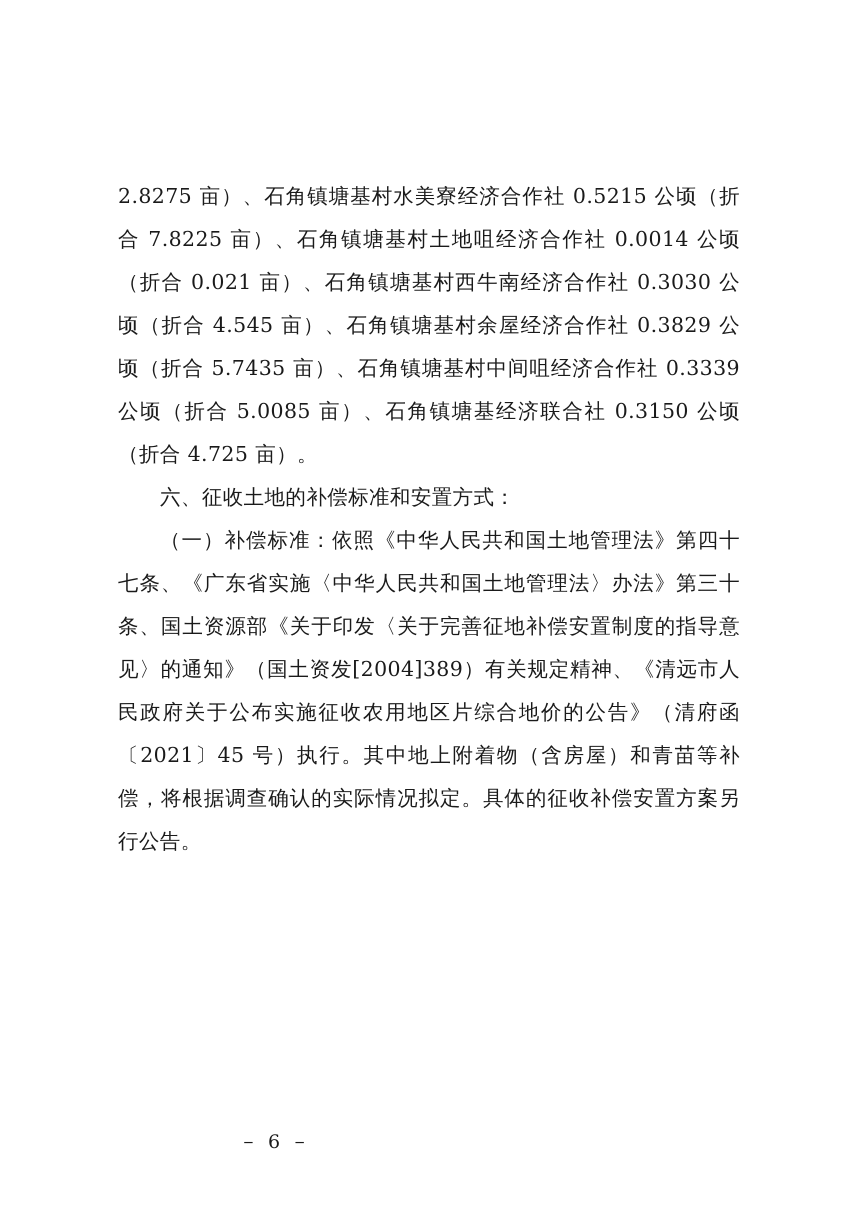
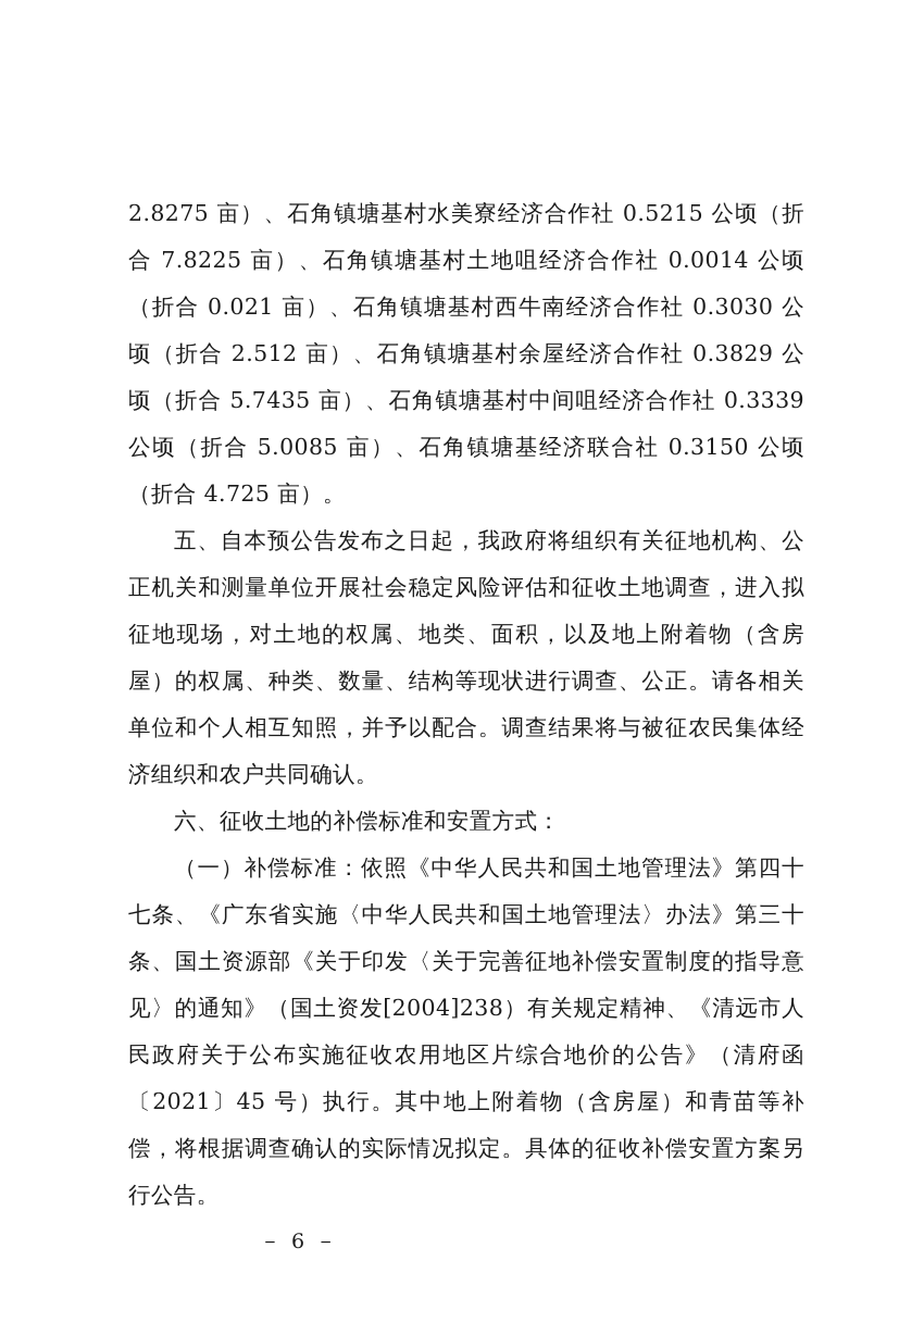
- 2.8275 亩）、石角镇塘基村水美寮经济合作社 0.5215 公顷（折合 7.8225 亩）、石角镇塘基村土地咀经济合作社 0.0014 公顷（折合 0.021 亩）、石角镇塘基村西牛南经济合作社 0.3030 公顷（折合 4.545 亩）、石角镇塘基村余屋经济合作社 0.3829 公顷（折合 5.7435 亩）、石角镇塘基村中间咀经济合作社 0.3339 公顷（折合 5.0085 亩）、石角镇塘基经济联合社 0.3150 公顷（折合 4.725 亩）。
+ 2.8275 亩）、石角镇塘基村水美寮经济合作社 0.5215 公顷（折合 7.8225 亩）、石角镇塘基村土地咀经济合作社 0.0014 公顷（折合 0.021 亩）、石角镇塘基村西牛南经济合作社 0.3030 公顷（折合 2.512 亩）、石角镇塘基村余屋经济合作社 0.3829 公顷（折合 5.7435 亩）、石角镇塘基村中间咀经济合作社 0.3339 公顷（折合 5.0085 亩）、石角镇塘基经济联合社 0.3150 公顷（折合 4.725 亩）。
+ 五、自本预公告发布之日起，我政府将组织有关征地机构、公正机关和测量单位开展社会稳定风险评估和征收土地调查，进入拟征地现场，对土地的权属、地类、面积，以及地上附着物（含房屋）的权属、种类、数量、结构等现状进行调查、公正。请各相关单位和个人相互知照，并予以配合。调查结果将与被征农民集体经济组织和农户共同确认。
  六、征收土地的补偿标准和安置方式：
- （一）补偿标准：依照《中华人民共和国土地管理法》第四十七条、《广东省实施〈中华人民共和国土地管理法〉办法》第三十条、国土资源部《关于印发〈关于完善征地补偿安置制度的指导意见〉的通知》（国土资发[2004]389）有关规定精神、《清远市人民政府关于公布实施征收农用地区片综合地价的公告》（清府函〔2021〕45 号）执行。其中地上附着物（含房屋）和青苗等补偿，将根据调查确认的实际情况拟定。具体的征收补偿安置方案另行公告。
+ （一）补偿标准：依照《中华人民共和国土地管理法》第四十七条、《广东省实施〈中华人民共和国土地管理法〉办法》第三十条、国土资源部《关于印发〈关于完善征地补偿安置制度的指导意见〉的通知》（国土资发[2004]238）有关规定精神、《清远市人民政府关于公布实施征收农用地区片综合地价的公告》（清府函〔2021〕45 号）执行。其中地上附着物（含房屋）和青苗等补偿，将根据调查确认的实际情况拟定。具体的征收补偿安置方案另行公告。
  － 6 －
